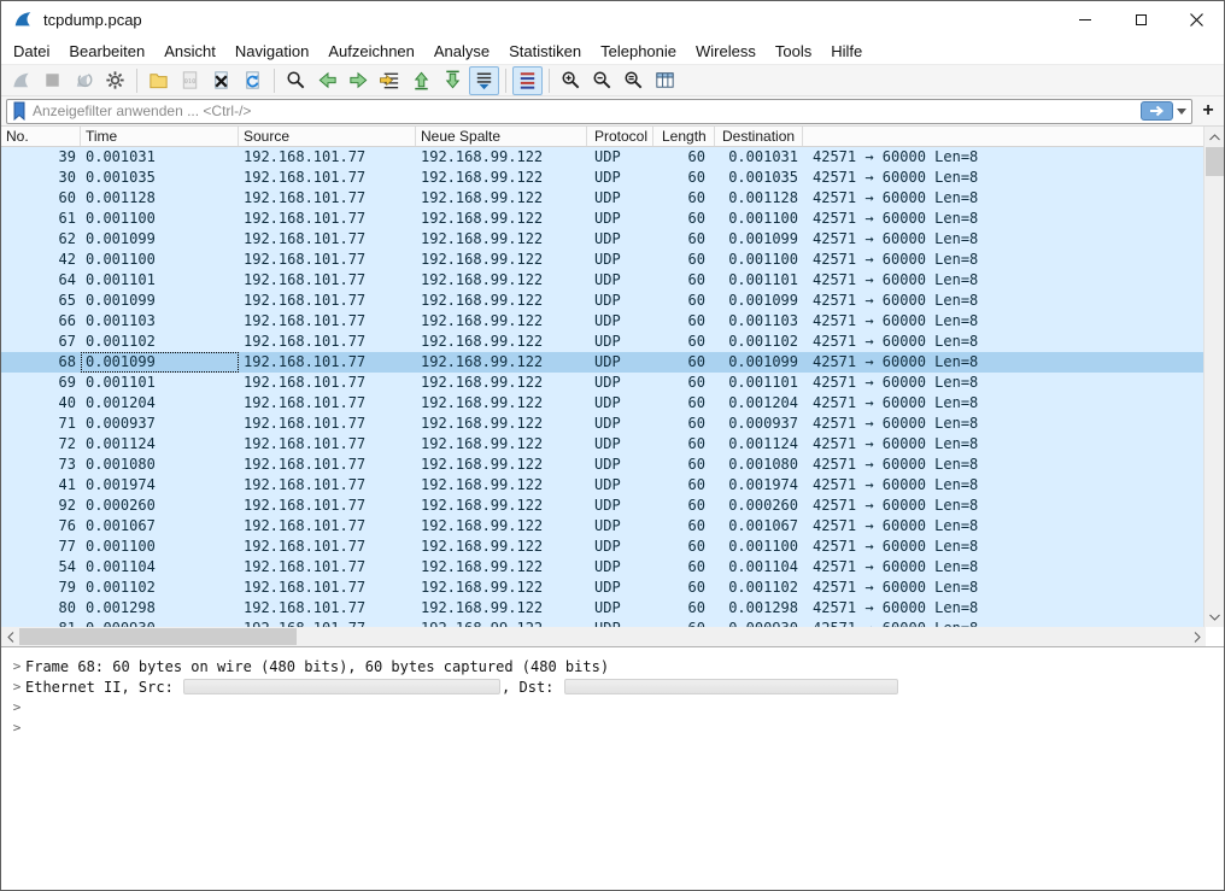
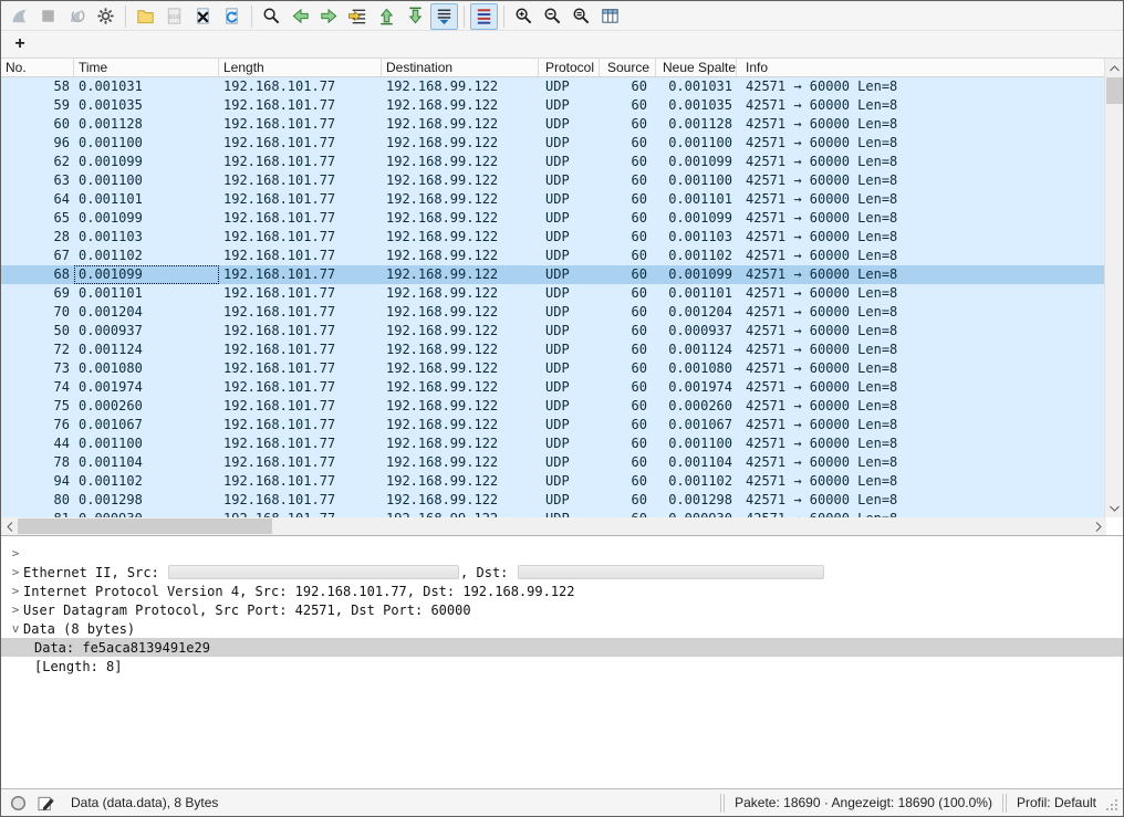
- tcpdump.pcap
- Datei
- Bearbeiten
- Ansicht
- Navigation
- Aufzeichnen
- Analyse
- Statistiken
- Telephonie
- Wireless
- Tools
- Hilfe
- Anzeigefilter anwenden ... <Ctrl-/>
  +
  No.
  Time
- Source
+ Length
- Neue Spalte
+ Destination
  Protocol
- Length
+ Source
- Destination
+ Neue Spalte
+ Info
- 39
+ 58
  0.001031
  192.168.101.77
  192.168.99.122
  UDP
  60
  0.001031
  42571 → 60000 Len=8
- 30
+ 59
  0.001035
  192.168.101.77
  192.168.99.122
  UDP
  60
  0.001035
  42571 → 60000 Len=8
  60
  0.001128
  192.168.101.77
  192.168.99.122
  UDP
  60
  0.001128
  42571 → 60000 Len=8
- 61
+ 96
  0.001100
  192.168.101.77
  192.168.99.122
  UDP
  60
  0.001100
  42571 → 60000 Len=8
  62
  0.001099
  192.168.101.77
  192.168.99.122
  UDP
  60
  0.001099
  42571 → 60000 Len=8
- 42
+ 63
  0.001100
  192.168.101.77
  192.168.99.122
  UDP
  60
  0.001100
  42571 → 60000 Len=8
  64
  0.001101
  192.168.101.77
  192.168.99.122
  UDP
  60
  0.001101
  42571 → 60000 Len=8
  65
  0.001099
  192.168.101.77
  192.168.99.122
  UDP
  60
  0.001099
  42571 → 60000 Len=8
- 66
+ 28
  0.001103
  192.168.101.77
  192.168.99.122
  UDP
  60
  0.001103
  42571 → 60000 Len=8
  67
  0.001102
  192.168.101.77
  192.168.99.122
  UDP
  60
  0.001102
  42571 → 60000 Len=8
  68
  0.001099
  192.168.101.77
  192.168.99.122
  UDP
  60
  0.001099
  42571 → 60000 Len=8
  69
  0.001101
  192.168.101.77
  192.168.99.122
  UDP
  60
  0.001101
  42571 → 60000 Len=8
- 40
+ 70
  0.001204
  192.168.101.77
  192.168.99.122
  UDP
  60
  0.001204
  42571 → 60000 Len=8
- 71
+ 50
  0.000937
  192.168.101.77
  192.168.99.122
  UDP
  60
  0.000937
  42571 → 60000 Len=8
  72
  0.001124
  192.168.101.77
  192.168.99.122
  UDP
  60
  0.001124
  42571 → 60000 Len=8
  73
  0.001080
  192.168.101.77
  192.168.99.122
  UDP
  60
  0.001080
  42571 → 60000 Len=8
- 41
+ 74
  0.001974
  192.168.101.77
  192.168.99.122
  UDP
  60
  0.001974
  42571 → 60000 Len=8
- 92
+ 75
  0.000260
  192.168.101.77
  192.168.99.122
  UDP
  60
  0.000260
  42571 → 60000 Len=8
  76
  0.001067
  192.168.101.77
  192.168.99.122
  UDP
  60
  0.001067
  42571 → 60000 Len=8
- 77
+ 44
  0.001100
  192.168.101.77
  192.168.99.122
  UDP
  60
  0.001100
  42571 → 60000 Len=8
- 54
+ 78
  0.001104
  192.168.101.77
  192.168.99.122
  UDP
  60
  0.001104
  42571 → 60000 Len=8
- 79
+ 94
  0.001102
  192.168.101.77
  192.168.99.122
  UDP
  60
  0.001102
  42571 → 60000 Len=8
  80
  0.001298
  192.168.101.77
  192.168.99.122
  UDP
  60
  0.001298
  42571 → 60000 Len=8
  >
- Frame 68: 60 bytes on wire (480 bits), 60 bytes captured (480 bits)
  >
  Ethernet II, Src:
  , Dst:
  >
+ Internet Protocol Version 4, Src: 192.168.101.77, Dst: 192.168.99.122
  >
+ User Datagram Protocol, Src Port: 42571, Dst Port: 60000
+ v
+ Data (8 bytes)
+ Data: fe5aca8139491e29
+ [Length: 8]
+ Data (data.data), 8 Bytes
+ Pakete: 18690 · Angezeigt: 18690 (100.0%)
+ Profil: Default
